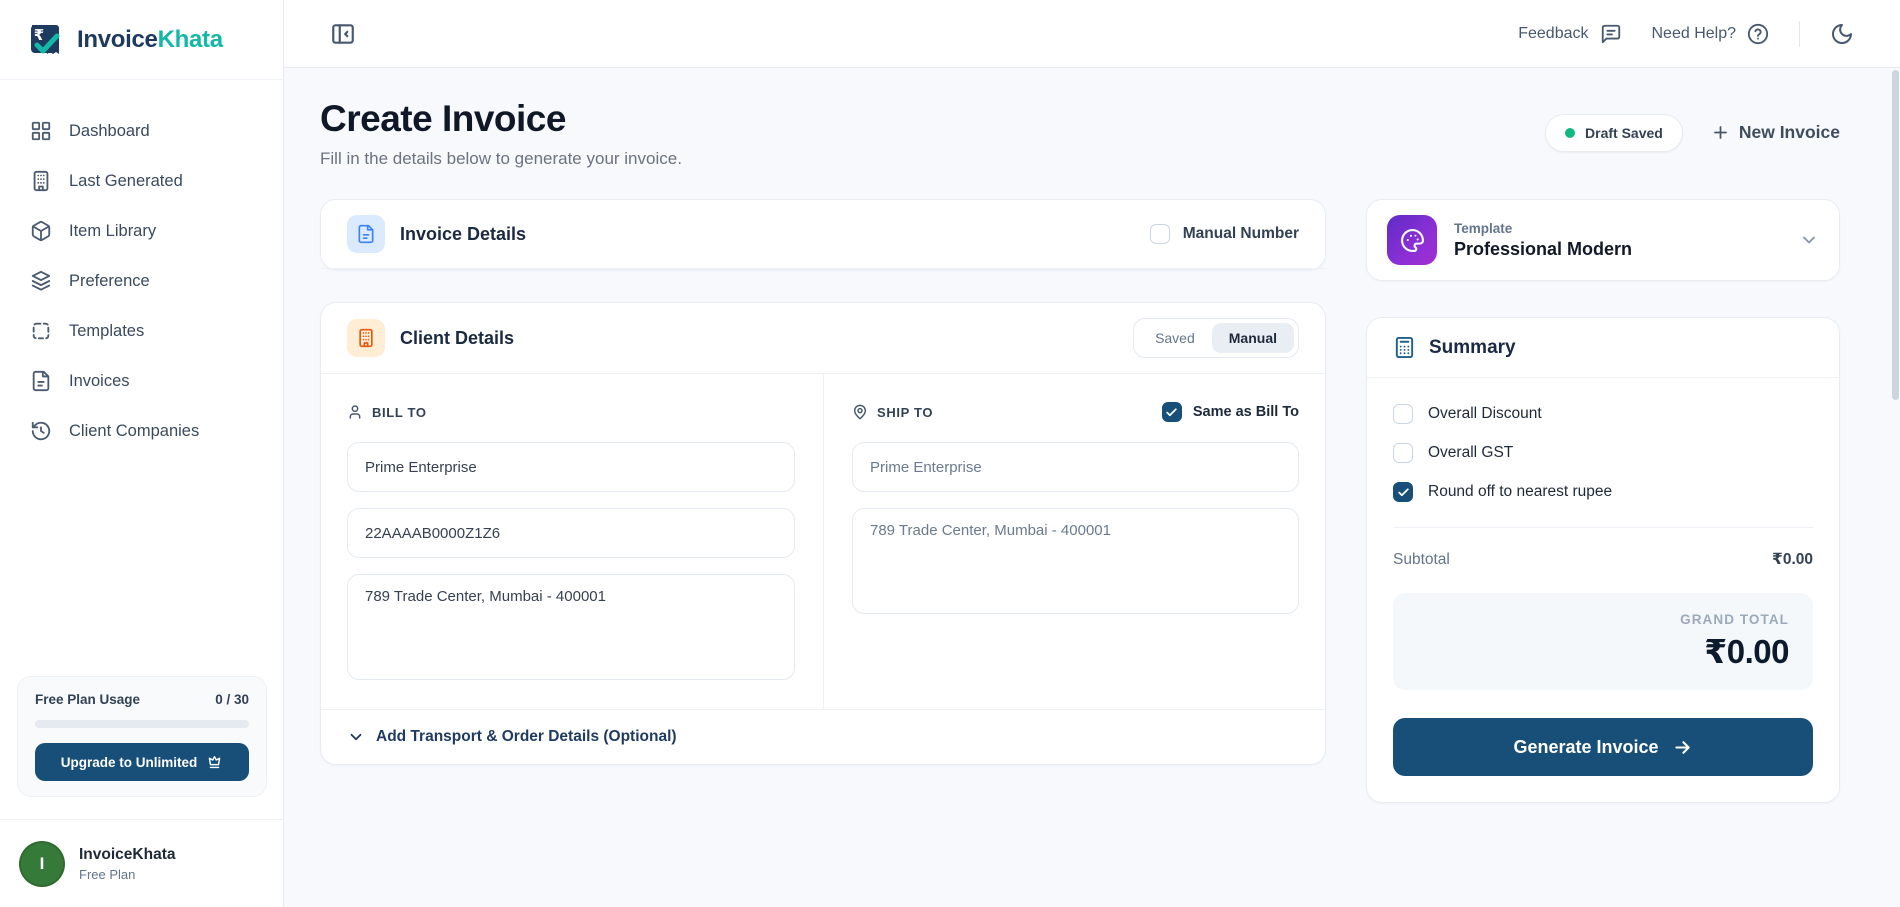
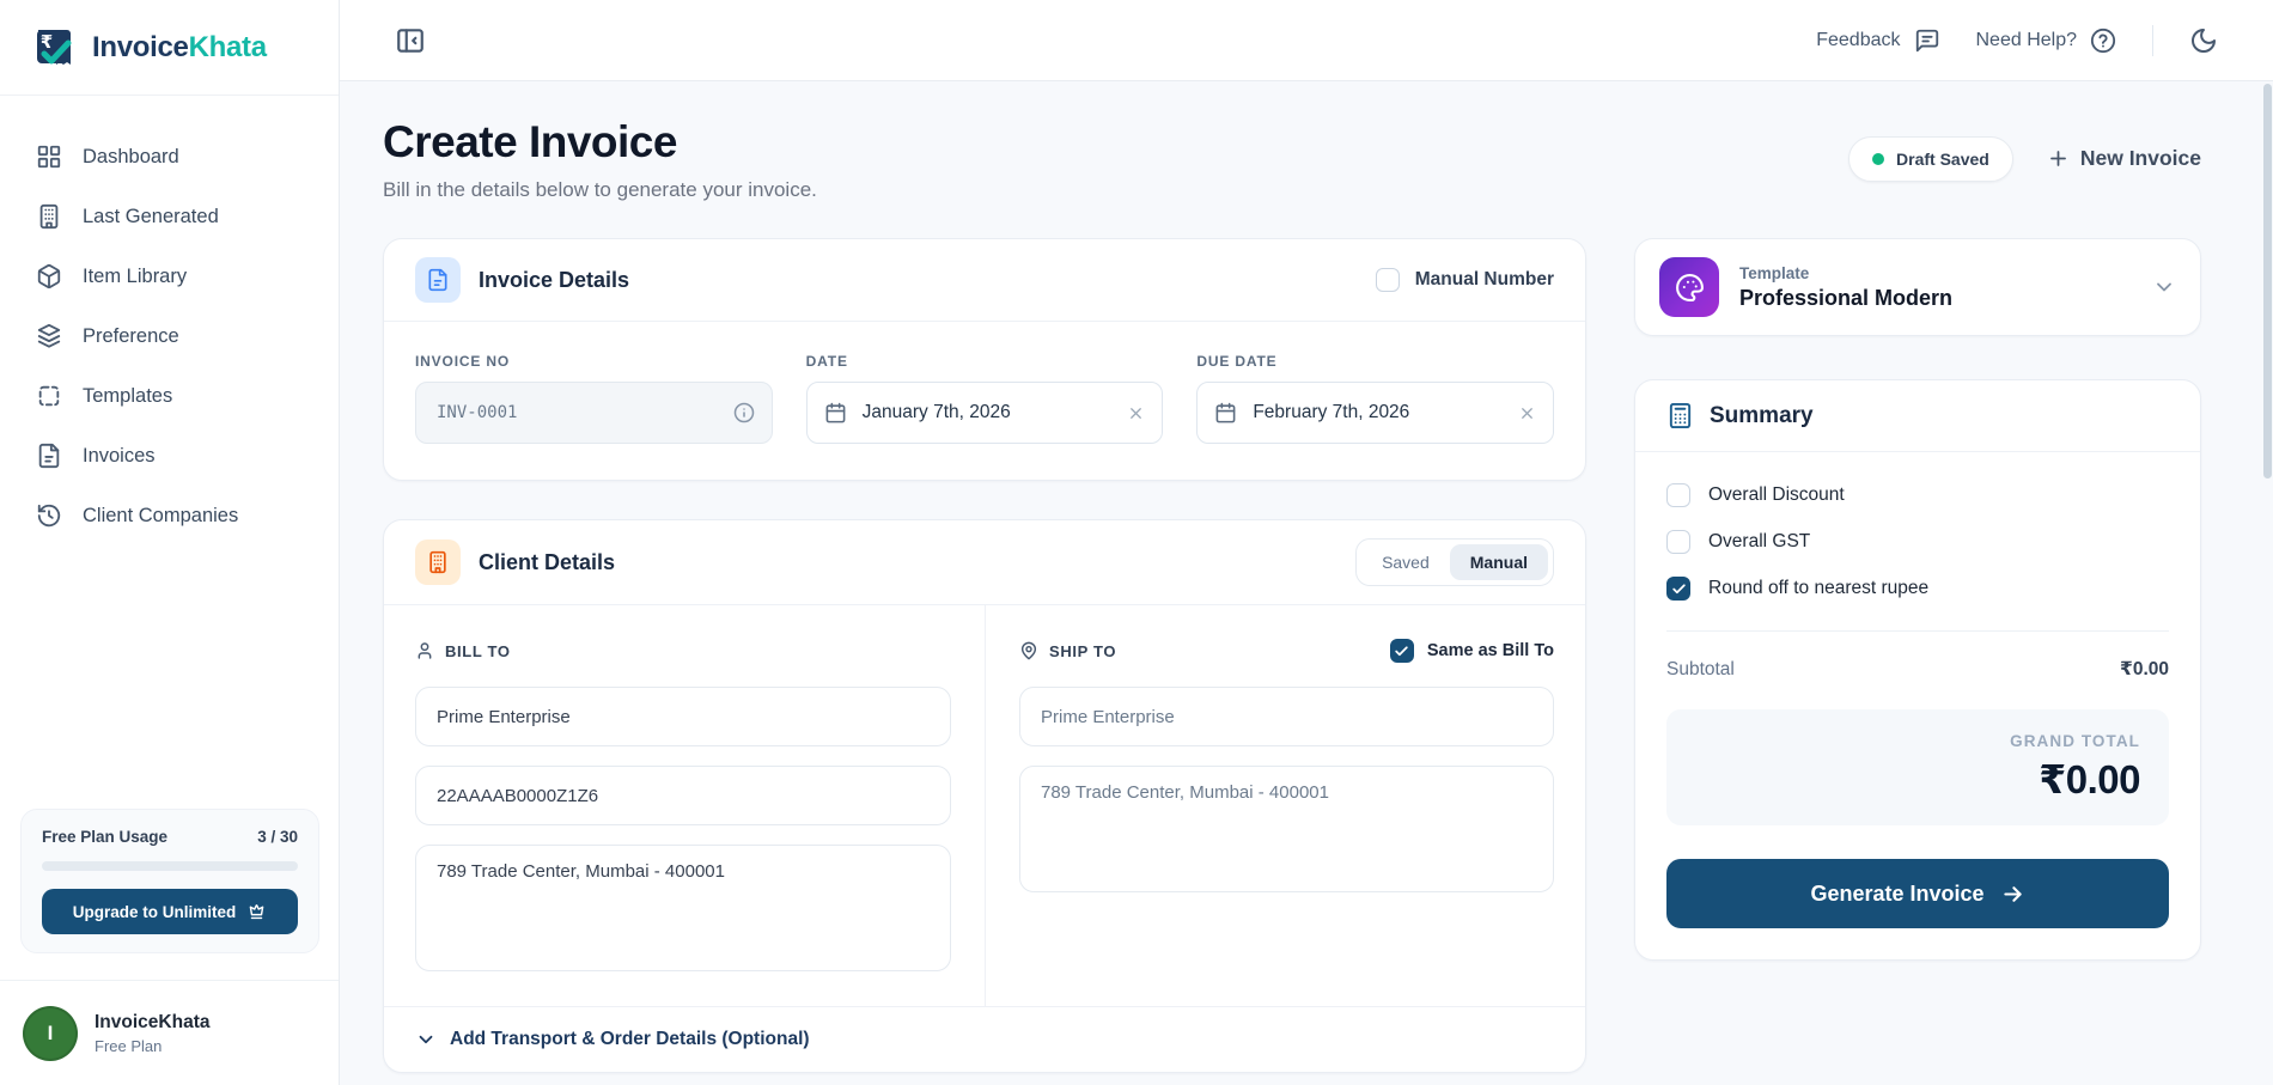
  ₹
  InvoiceKhata
  Dashboard
  Last Generated
  Item Library
  Preference
  Templates
  Invoices
  Client Companies
  Free Plan Usage
- 0 / 30
+ 3 / 30
  Upgrade to Unlimited
  I
  InvoiceKhata
  Free Plan
  Feedback
  Need Help?
  Create Invoice
- Fill in the details below to generate your invoice.
+ Bill in the details below to generate your invoice.
  Draft Saved
  New Invoice
  Invoice Details
  Manual Number
+ INVOICE NO
+ INV-0001
+ DATE
+ January 7th, 2026
+ DUE DATE
+ February 7th, 2026
  Client Details
  Saved
  Manual
  BILL TO
  Prime Enterprise 22AAAAB0000Z1Z6 789 Trade Center, Mumbai - 400001
  SHIP TO
  Same as Bill To
  Prime Enterprise 789 Trade Center, Mumbai - 400001
  Add Transport & Order Details (Optional)
  Template
  Professional Modern
  Summary
  Overall Discount
  Overall GST
  Round off to nearest rupee
  Subtotal
  ₹0.00
  GRAND TOTAL
  ₹0.00
  Generate Invoice
